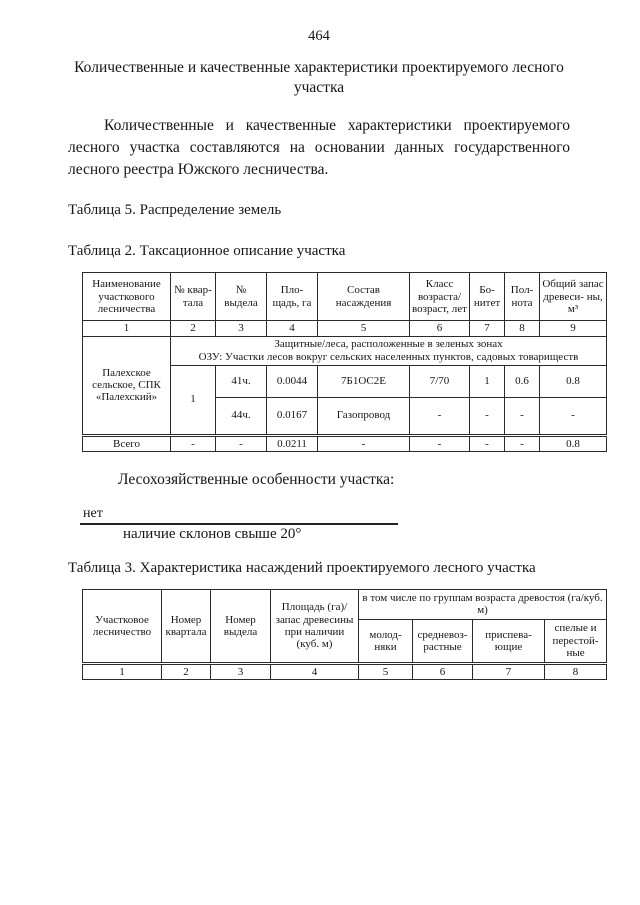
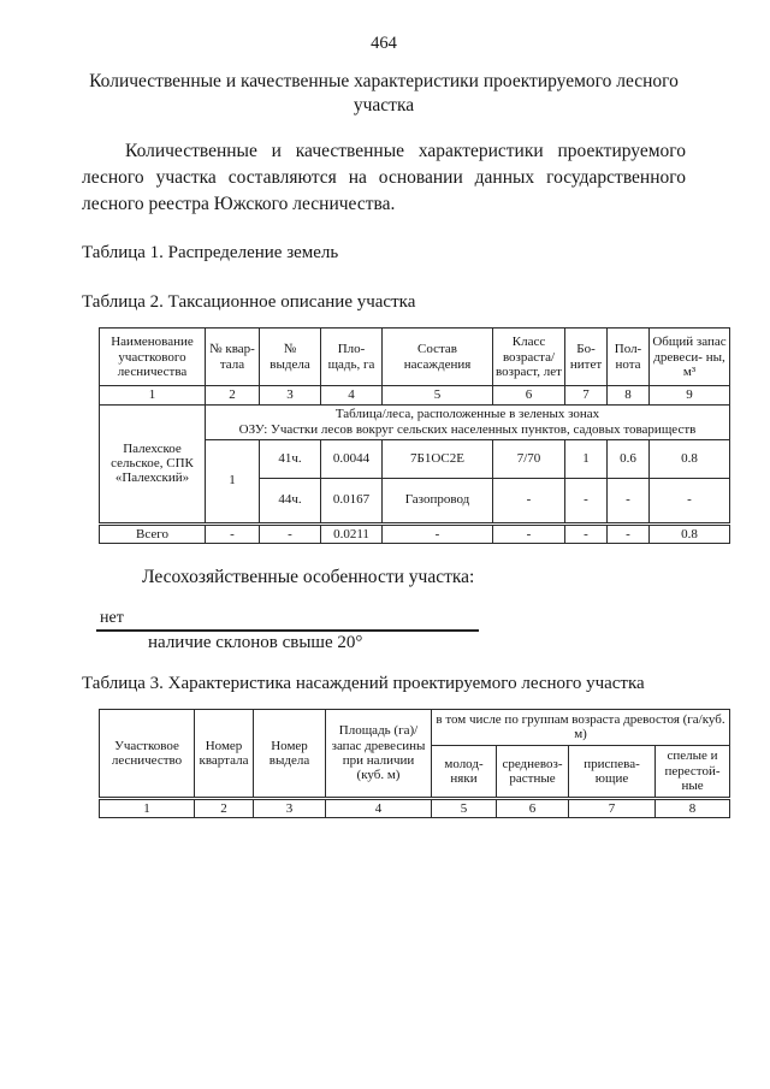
  464
  Количественные и качественные характеристики проектируемого лесного участка
  Количественные и качественные характеристики проектируемого лесного участка составляются на основании данных государственного лесного реестра Южского лесничества.
- Таблица 5. Распределение земель
+ Таблица 1. Распределение земель
  Таблица 2. Таксационное описание участка
  Наименование участкового лесничества	№ квар- тала	№ выдела	Пло- щадь, га	Состав насаждения	Класс возраста/ возраст, лет	Бо- нитет	Пол- нота	Общий запас древеси- ны, м³
  1	2	3	4	5	6	7	8	9
- Палехское сельское, СПК «Палехский»	Защитные/леса, расположенные в зеленых зонах ОЗУ: Участки лесов вокруг сельских населенных пунктов, садовых товариществ
+ Палехское сельское, СПК «Палехский»	Таблица/леса, расположенные в зеленых зонах ОЗУ: Участки лесов вокруг сельских населенных пунктов, садовых товариществ
  1	41ч.	0.0044	7Б1ОС2Е	7/70	1	0.6	0.8
  44ч.	0.0167	Газопровод	-	-	-	-
  Всего	-	-	0.0211	-	-	-	-	0.8
  Лесохозяйственные особенности участка:
  нет
  наличие склонов свыше 20°
  Таблица 3. Характеристика насаждений проектируемого лесного участка
  Участковое лесничество	Номер квартала	Номер выдела	Площадь (га)/запас древесины при наличии (куб. м)	в том числе по группам возраста древостоя (га/куб. м)
  молод- няки	средневоз- растные	приспева- ющие	спелые и перестой- ные
  1	2	3	4	5	6	7	8
